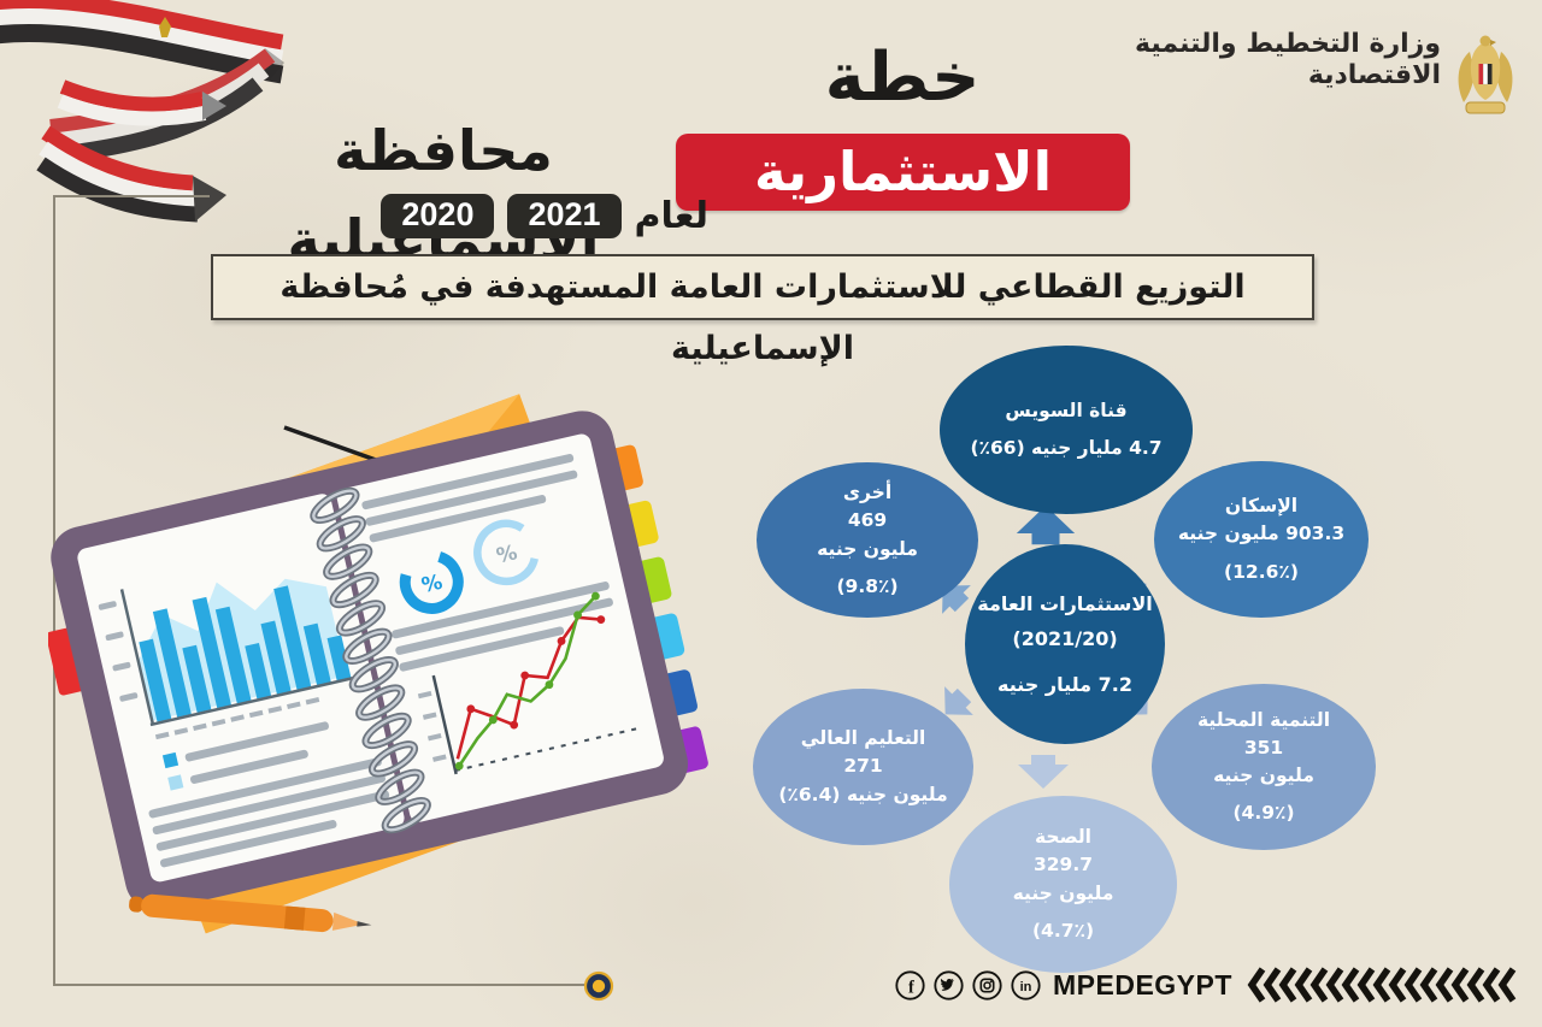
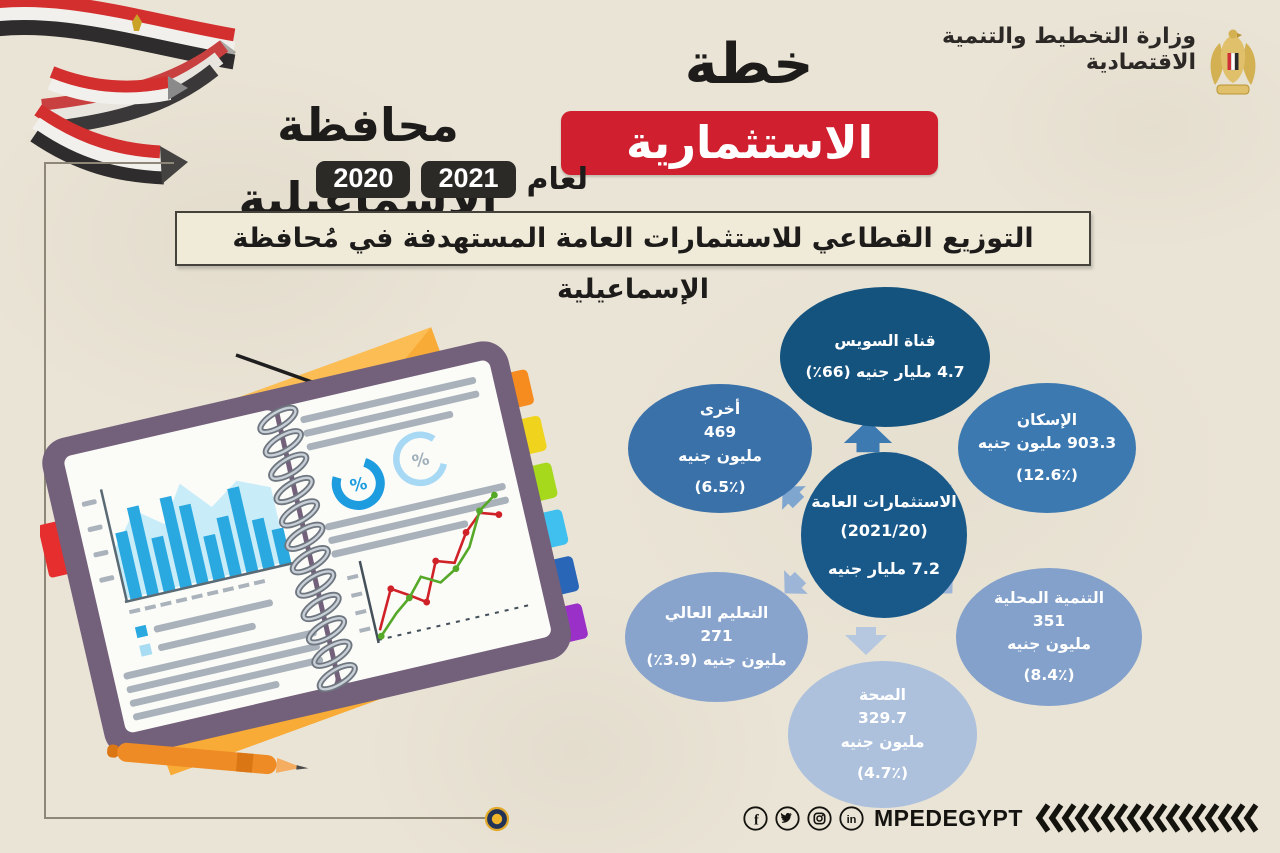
  وزارة التخطيط والتنمية الاقتصادية
  الاستثمارية
  محافظة الإسماعيلية
  لعام
  2021
  2020
  التوزيع القطاعي للاستثمارات العامة المستهدفة في مُحافظة الإسماعيلية
  قناة السويس
  4.7 مليار جنيه (66٪)
  أخرى
  469
  مليون جنيه
- (9.8٪)
+ (6.5٪)
  الإسكان
  903.3 مليون جنيه
  (12.6٪)
  الاستثمارات العامة
  (2021/20)
  7.2 مليار جنيه
  التعليم العالي
  271
- مليون جنيه (6.4٪)
+ مليون جنيه (3.9٪)
  التنمية المحلية
  351
  مليون جنيه
- (4.9٪)
+ (8.4٪)
  الصحة
  329.7
  مليون جنيه
  (4.7٪)
  f
  in
  MPEDEGYPT
